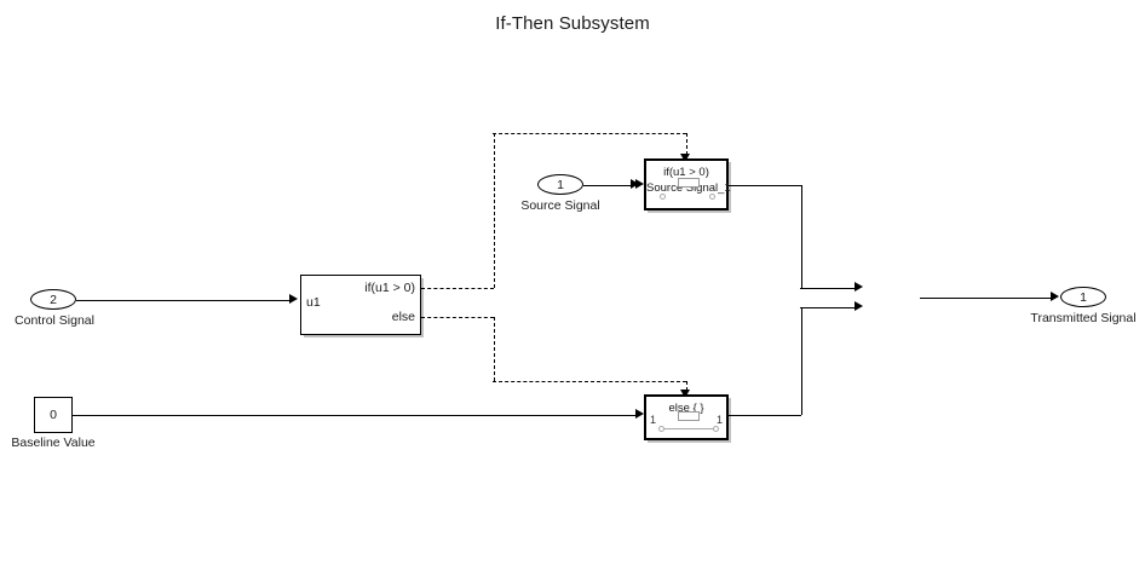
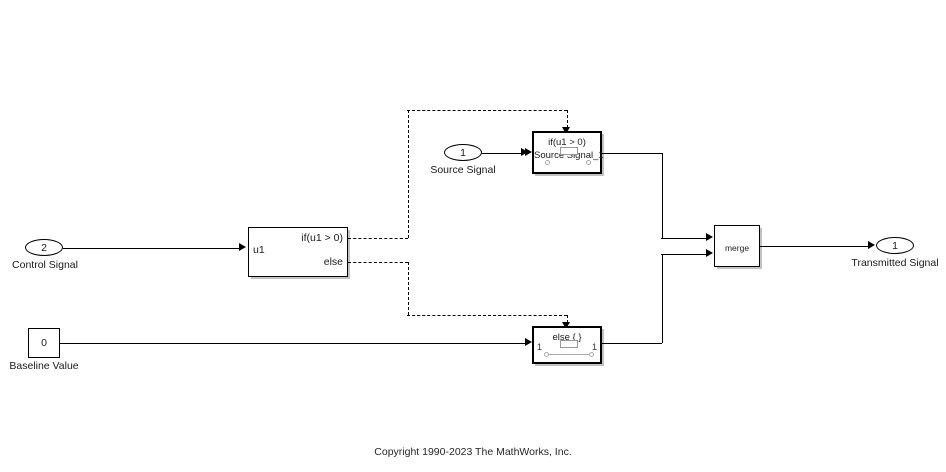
- If-Then Subsystem
  2
  Control Signal
  u1
  if(u1 > 0)
  else
  1
  Source Signal
  if(u1 > 0)
  Source Signal_1
  0
  Baseline Value
  else { }
  1
  1
+ merge
  1
  Transmitted Signal
+ Copyright 1990-2023 The MathWorks, Inc.
